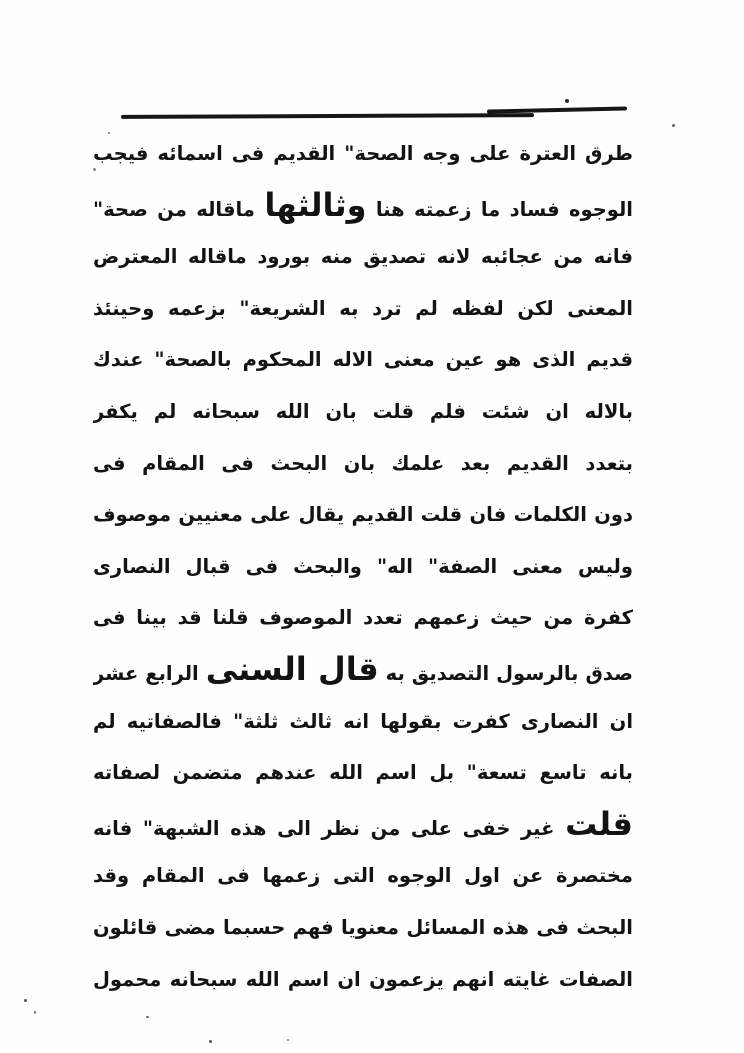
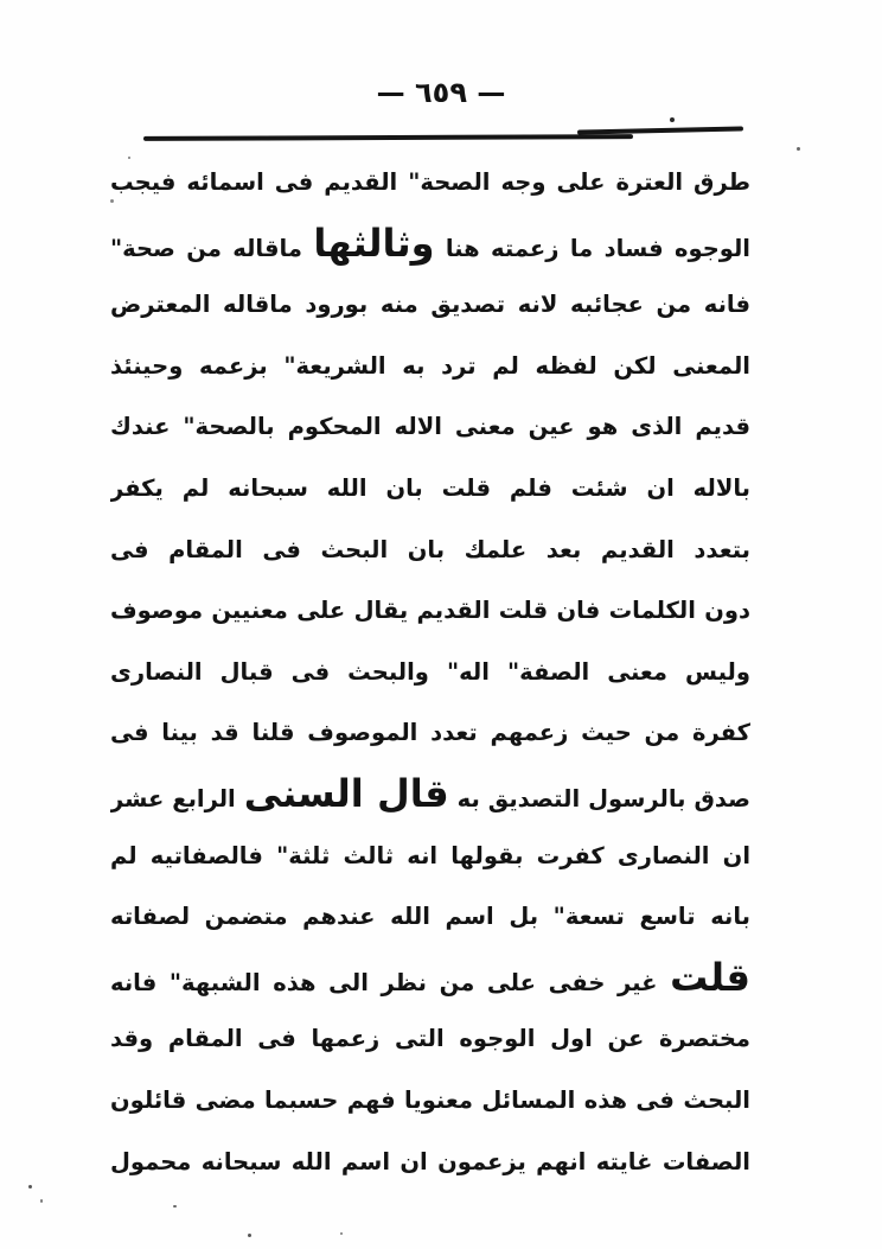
+ — ٦٥٩ —
  طرق العترة على وجه الصحة" القديم فى اسمائه فيجب
  الوجوه فساد ما زعمته هنا وثالثها ماقاله من صحة"
  فانه من عجائبه لانه تصديق منه بورود ماقاله المعترض
  المعنى لكن لفظه لم ترد به الشريعة" بزعمه وحينئذ
  قديم الذى هو عين معنى الاله المحكوم بالصحة" عندك
  بالاله ان شئت فلم قلت بان الله سبحانه لم يكفر
  بتعدد القديم بعد علمك بان البحث فى المقام فى
  دون الكلمات فان قلت القديم يقال على معنيين موصوف
  وليس معنى الصفة" اله" والبحث فى قبال النصارى
  كفرة من حيث زعمهم تعدد الموصوف قلنا قد بينا فى
  صدق بالرسول التصديق به قال السنى الرابع عشر
  ان النصارى كفرت بقولها انه ثالث ثلثة" فالصفاتيه لم
  بانه تاسع تسعة" بل اسم الله عندهم متضمن لصفاته
  قلت غير خفى على من نظر الى هذه الشبهة" فانه
  مختصرة عن اول الوجوه التى زعمها فى المقام وقد
  البحث فى هذه المسائل معنويا فهم حسبما مضى قائلون
  الصفات غايته انهم يزعمون ان اسم الله سبحانه محمول
